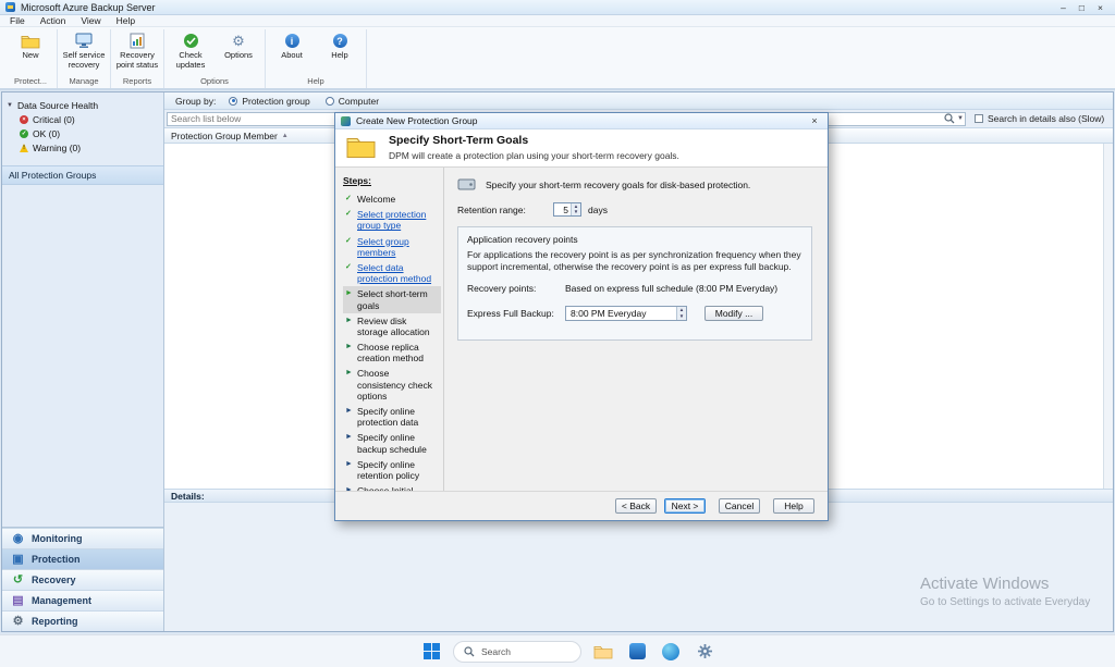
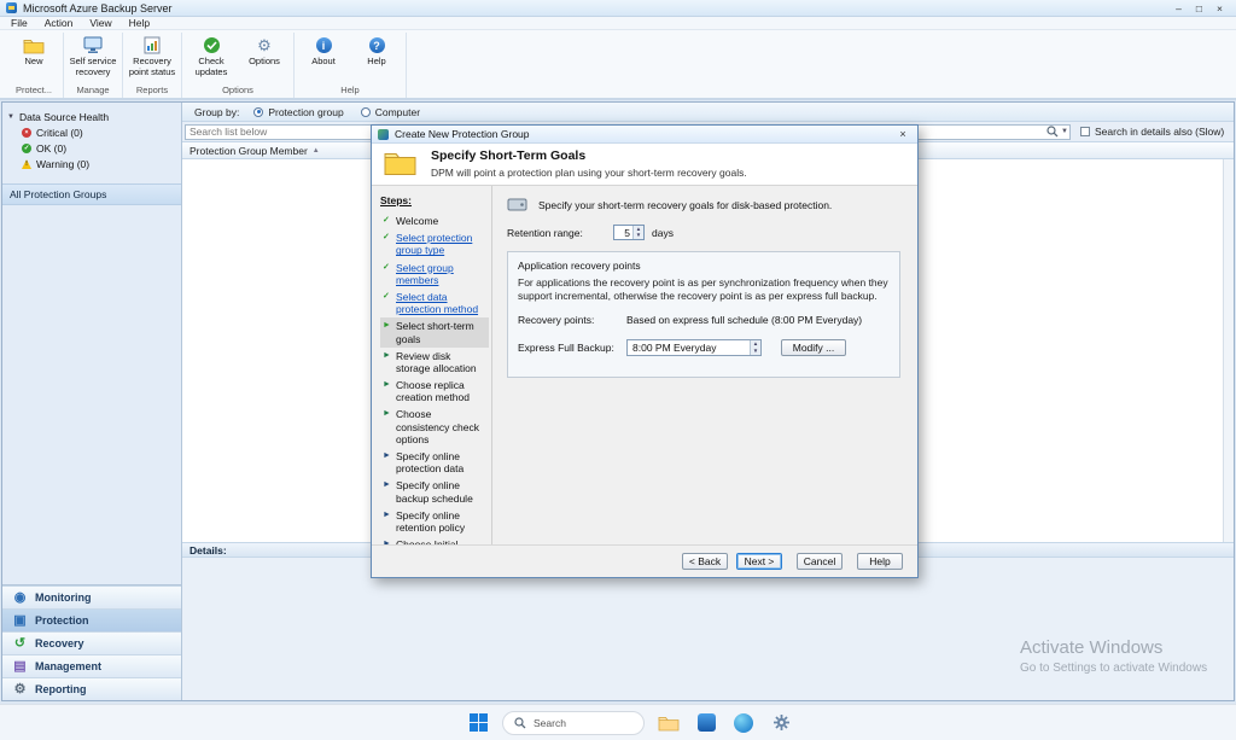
  Microsoft Azure Backup Server
  –
  □
  ×
  File
  Action
  View
  Help
  New
  Protect...
  Self service recovery
  Manage
  Recovery point status
  Reports
  Check updates
  ⚙
  Options
  Options
  i
  About
  ?
  Help
  Help
  Data Source Health
  Critical (0)
  OK (0)
  Warning (0)
  All Protection Groups
  ◉
  Monitoring
  ▣
  Protection
  ↺
  Recovery
  ▤
  Management
  ⚙
  Reporting
  Group by:
  Protection group
  Computer
  Search list below
  Search in details also (Slow)
  Protection Group Member
  Details:
  Create New Protection Group
  ×
  Specify Short-Term Goals
- DPM will create a protection plan using your short-term recovery goals.
+ DPM will point a protection plan using your short-term recovery goals.
  Steps:
  Welcome
  Select protection group type
  Select group members
  Select data protection method
  Select short-term goals
  Review disk storage allocation
  Choose replica creation method
  Choose consistency check options
  Specify online protection data
  Specify online backup schedule
  Specify online retention policy
  Specify your short-term recovery goals for disk-based protection.
  Retention range:
  5
  days
  Application recovery points
  For applications the recovery point is as per synchronization frequency when they support incremental, otherwise the recovery point is as per express full backup.
  Recovery points:
  Based on express full schedule (8:00 PM Everyday)
  Express Full Backup:
  8:00 PM Everyday
  Modify ...
  < Back
  Next >
  Cancel
  Help
  Activate Windows
- Go to Settings to activate Everyday
+ Go to Settings to activate Windows
  Search
